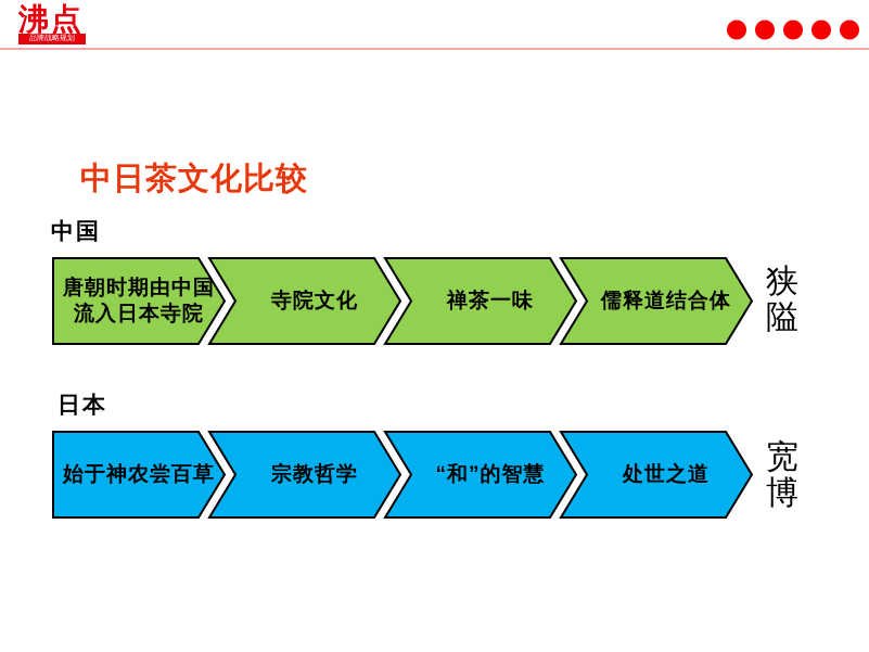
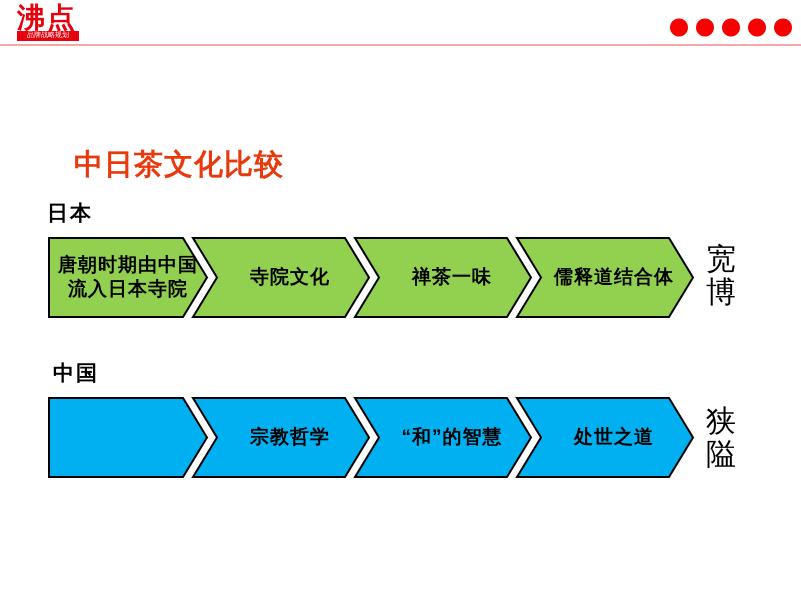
  沸点
  中日茶文化比较
- 中国
+ 日本
  唐朝时期由中国
  流入日本寺院
  寺院文化
  禅茶一味
  儒释道结合体
- 狭隘
+ 宽博
- 日本
+ 中国
- 始于神农尝百草
  宗教哲学
  “和”的智慧
  处世之道
- 宽博
+ 狭隘
